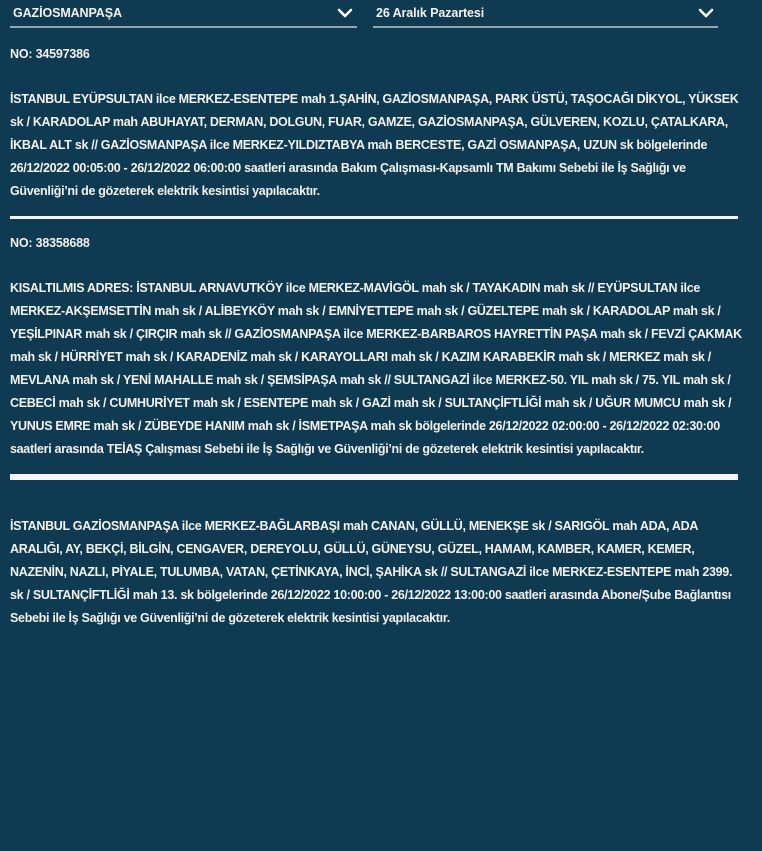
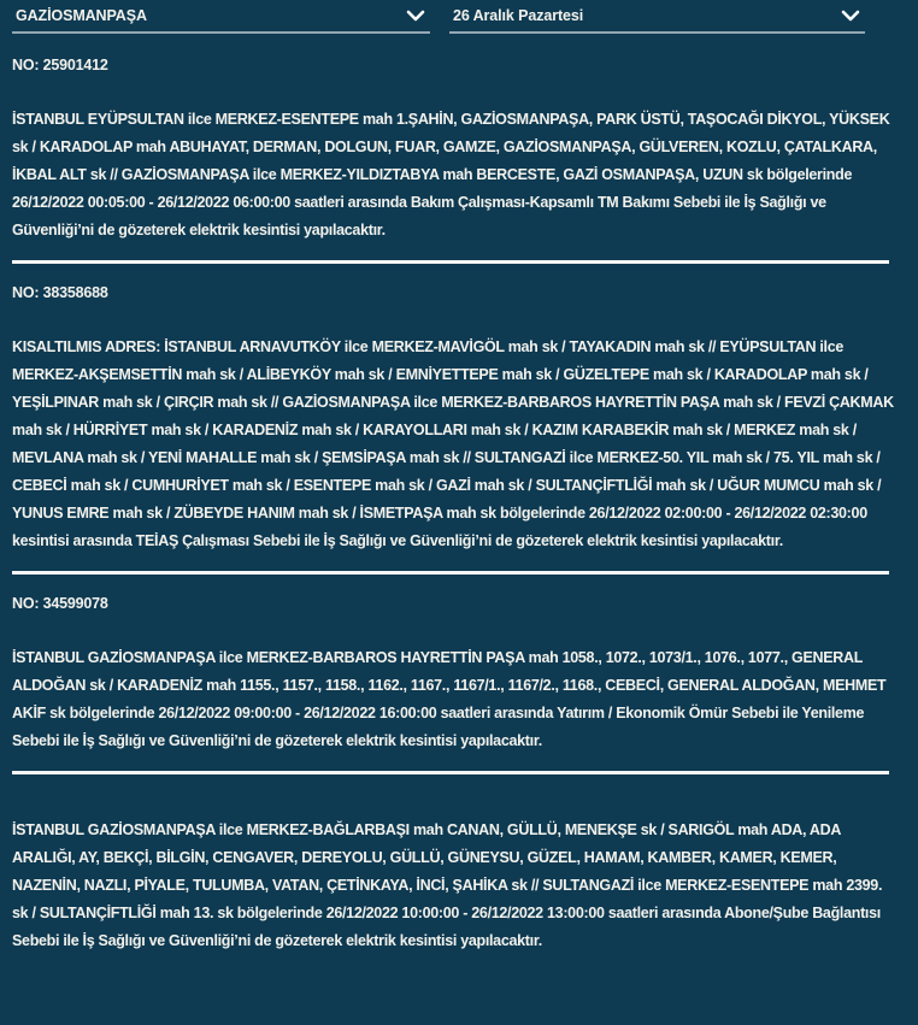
  GAZİOSMANPAŞA
  26 Aralık Pazartesi
- NO: 34597386
+ NO: 25901412
  İSTANBUL EYÜPSULTAN ilce MERKEZ-ESENTEPE mah 1.ŞAHİN, GAZİOSMANPAŞA, PARK ÜSTÜ, TAŞOCAĞI DİKYOL, YÜKSEK sk / KARADOLAP mah ABUHAYAT, DERMAN, DOLGUN, FUAR, GAMZE, GAZİOSMANPAŞA, GÜLVEREN, KOZLU, ÇATALKARA, İKBAL ALT sk // GAZİOSMANPAŞA ilce MERKEZ-YILDIZTABYA mah BERCESTE, GAZİ OSMANPAŞA, UZUN sk bölgelerinde 26/12/2022 00:05:00 - 26/12/2022 06:00:00 saatleri arasında Bakım Çalışması-Kapsamlı TM Bakımı Sebebi ile İş Sağlığı ve Güvenliği’ni de gözeterek elektrik kesintisi yapılacaktır.
  NO: 38358688
- KISALTILMIS ADRES: İSTANBUL ARNAVUTKÖY ilce MERKEZ-MAVİGÖL mah sk / TAYAKADIN mah sk // EYÜPSULTAN ilce MERKEZ-AKŞEMSETTİN mah sk / ALİBEYKÖY mah sk / EMNİYETTEPE mah sk / GÜZELTEPE mah sk / KARADOLAP mah sk / YEŞİLPINAR mah sk / ÇIRÇIR mah sk // GAZİOSMANPAŞA ilce MERKEZ-BARBAROS HAYRETTİN PAŞA mah sk / FEVZİ ÇAKMAK mah sk / HÜRRİYET mah sk / KARADENİZ mah sk / KARAYOLLARI mah sk / KAZIM KARABEKİR mah sk / MERKEZ mah sk / MEVLANA mah sk / YENİ MAHALLE mah sk / ŞEMSİPAŞA mah sk // SULTANGAZİ ilce MERKEZ-50. YIL mah sk / 75. YIL mah sk / CEBECİ mah sk / CUMHURİYET mah sk / ESENTEPE mah sk / GAZİ mah sk / SULTANÇİFTLİĞİ mah sk / UĞUR MUMCU mah sk / YUNUS EMRE mah sk / ZÜBEYDE HANIM mah sk / İSMETPAŞA mah sk bölgelerinde 26/12/2022 02:00:00 - 26/12/2022 02:30:00 saatleri arasında TEİAŞ Çalışması Sebebi ile İş Sağlığı ve Güvenliği’ni de gözeterek elektrik kesintisi yapılacaktır.
+ KISALTILMIS ADRES: İSTANBUL ARNAVUTKÖY ilce MERKEZ-MAVİGÖL mah sk / TAYAKADIN mah sk // EYÜPSULTAN ilce MERKEZ-AKŞEMSETTİN mah sk / ALİBEYKÖY mah sk / EMNİYETTEPE mah sk / GÜZELTEPE mah sk / KARADOLAP mah sk / YEŞİLPINAR mah sk / ÇIRÇIR mah sk // GAZİOSMANPAŞA ilce MERKEZ-BARBAROS HAYRETTİN PAŞA mah sk / FEVZİ ÇAKMAK mah sk / HÜRRİYET mah sk / KARADENİZ mah sk / KARAYOLLARI mah sk / KAZIM KARABEKİR mah sk / MERKEZ mah sk / MEVLANA mah sk / YENİ MAHALLE mah sk / ŞEMSİPAŞA mah sk // SULTANGAZİ ilce MERKEZ-50. YIL mah sk / 75. YIL mah sk / CEBECİ mah sk / CUMHURİYET mah sk / ESENTEPE mah sk / GAZİ mah sk / SULTANÇİFTLİĞİ mah sk / UĞUR MUMCU mah sk / YUNUS EMRE mah sk / ZÜBEYDE HANIM mah sk / İSMETPAŞA mah sk bölgelerinde 26/12/2022 02:00:00 - 26/12/2022 02:30:00 kesintisi arasında TEİAŞ Çalışması Sebebi ile İş Sağlığı ve Güvenliği’ni de gözeterek elektrik kesintisi yapılacaktır.
+ NO: 34599078
+ İSTANBUL GAZİOSMANPAŞA ilce MERKEZ-BARBAROS HAYRETTİN PAŞA mah 1058., 1072., 1073/1., 1076., 1077., GENERAL ALDOĞAN sk / KARADENİZ mah 1155., 1157., 1158., 1162., 1167., 1167/1., 1167/2., 1168., CEBECİ, GENERAL ALDOĞAN, MEHMET AKİF sk bölgelerinde 26/12/2022 09:00:00 - 26/12/2022 16:00:00 saatleri arasında Yatırım / Ekonomik Ömür Sebebi ile Yenileme Sebebi ile İş Sağlığı ve Güvenliği’ni de gözeterek elektrik kesintisi yapılacaktır.
  İSTANBUL GAZİOSMANPAŞA ilce MERKEZ-BAĞLARBAŞI mah CANAN, GÜLLÜ, MENEKŞE sk / SARIGÖL mah ADA, ADA ARALIĞI, AY, BEKÇİ, BİLGİN, CENGAVER, DEREYOLU, GÜLLÜ, GÜNEYSU, GÜZEL, HAMAM, KAMBER, KAMER, KEMER, NAZENİN, NAZLI, PİYALE, TULUMBA, VATAN, ÇETİNKAYA, İNCİ, ŞAHİKA sk // SULTANGAZİ ilce MERKEZ-ESENTEPE mah 2399. sk / SULTANÇİFTLİĞİ mah 13. sk bölgelerinde 26/12/2022 10:00:00 - 26/12/2022 13:00:00 saatleri arasında Abone/Şube Bağlantısı Sebebi ile İş Sağlığı ve Güvenliği’ni de gözeterek elektrik kesintisi yapılacaktır.
